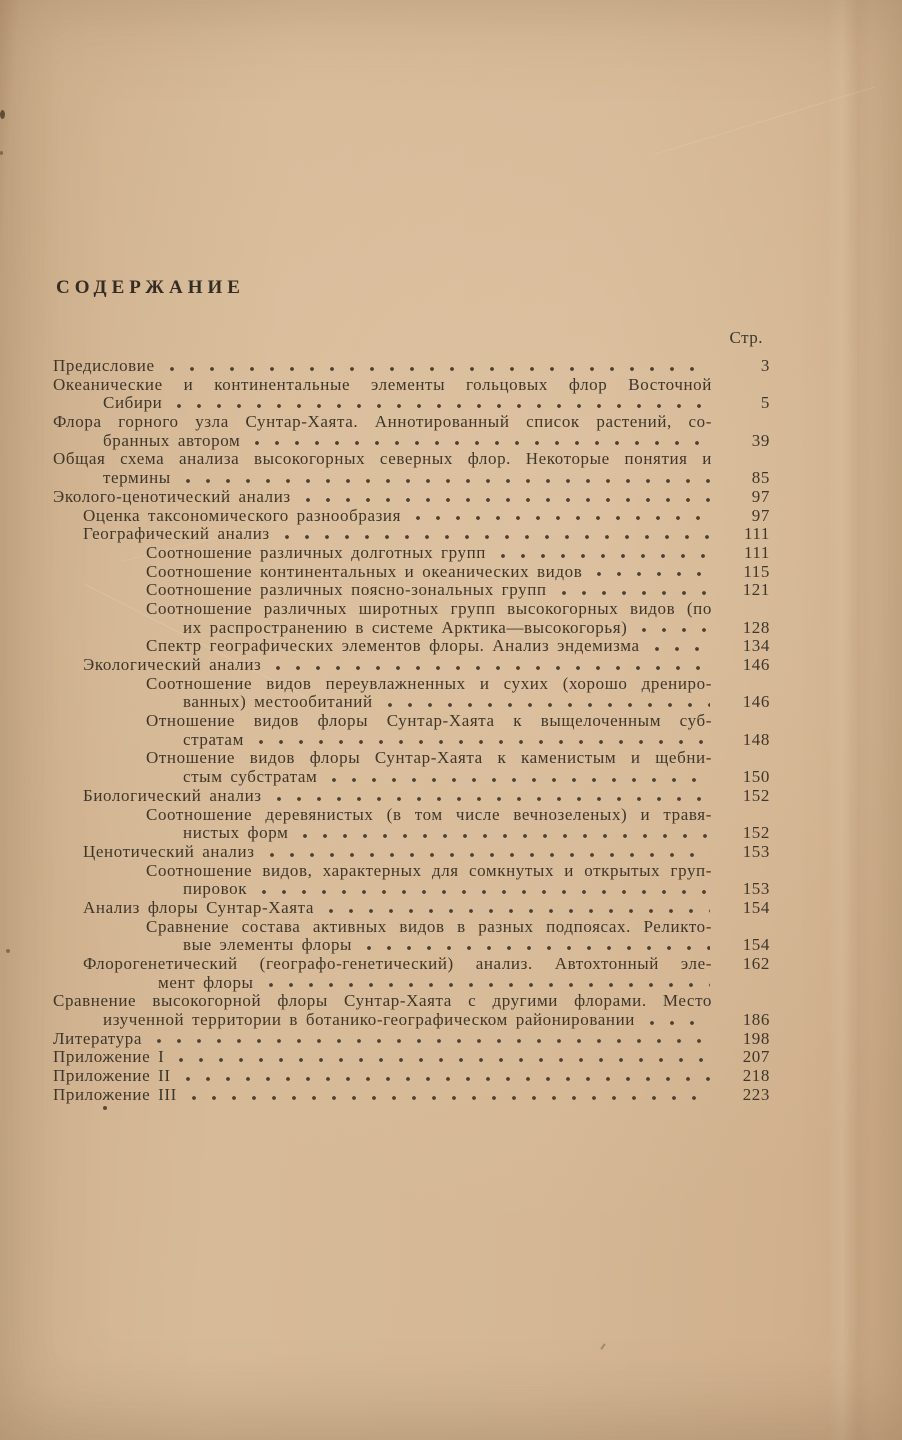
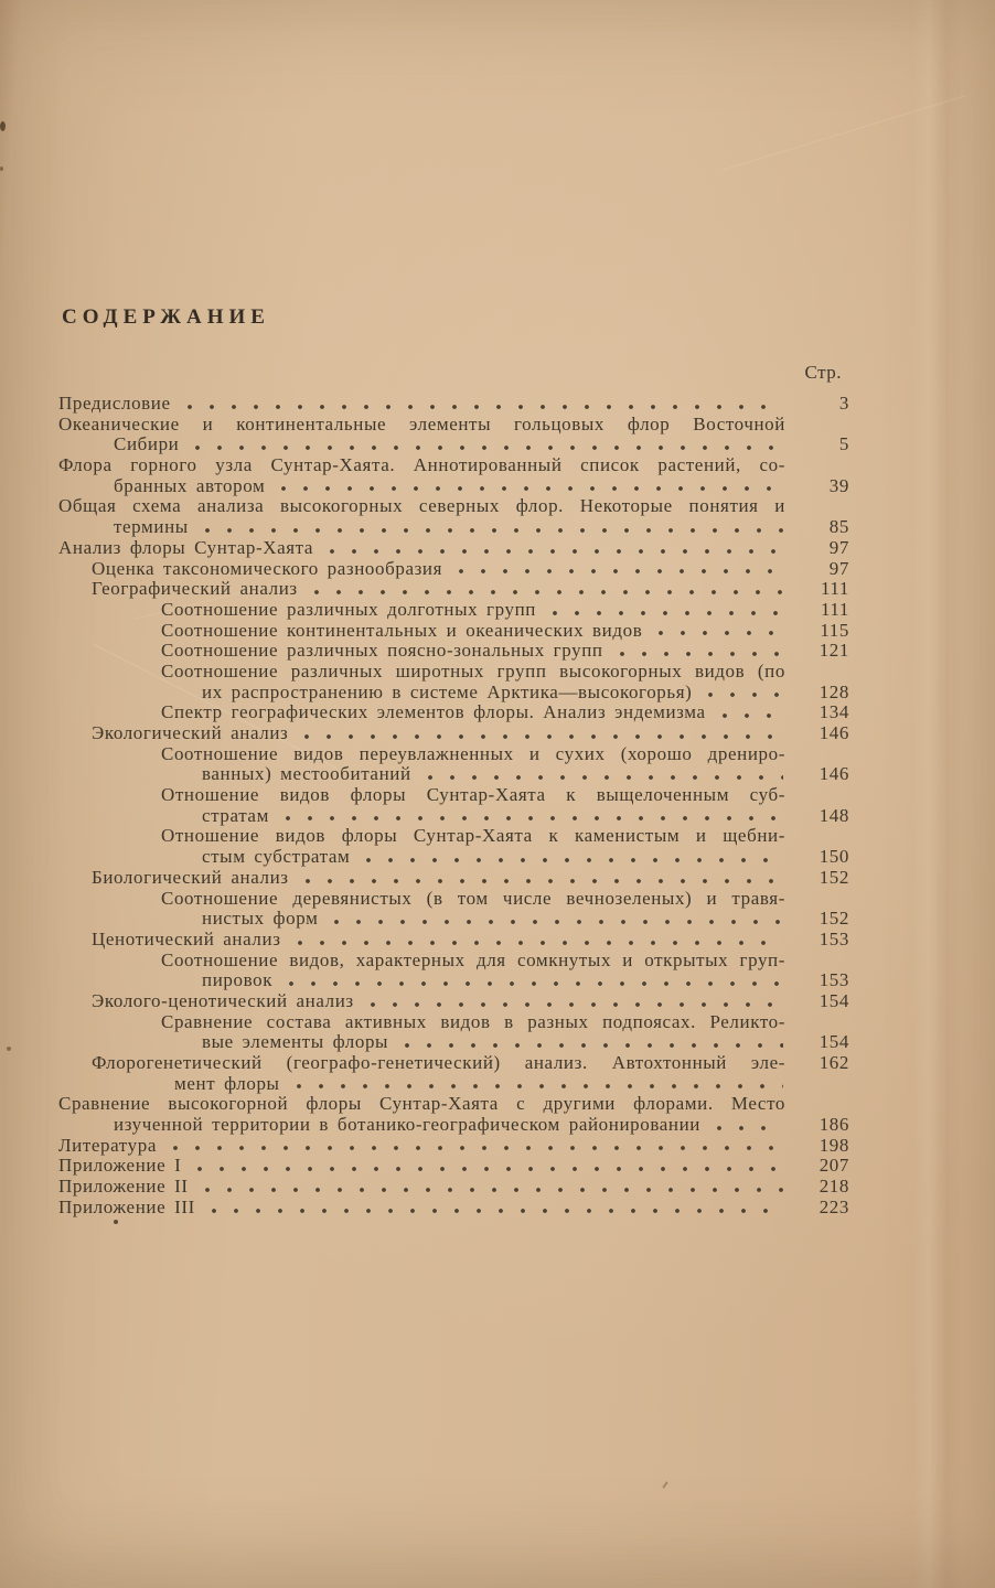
  СОДЕРЖАНИЕ
  Стр.
  Предисловие
  3
  Океанические и континентальные элементы гольцовых флор Восточной
  Сибири
  5
  Флора горного узла Сунтар-Хаята. Аннотированный список растений, со-
  бранных автором
  39
  Общая схема анализа высокогорных северных флор. Некоторые понятия и
  термины
  85
- Эколого-ценотический анализ
+ Анализ флоры Сунтар-Хаята
  97
  Оценка таксономического разнообразия
  97
  Географический анализ
  111
  Соотношение различных долготных групп
  111
  Соотношение континентальных и океанических видов
  115
  Соотношение различных поясно-зональных групп
  121
  Соотношение различных широтных групп высокогорных видов (по
  их распространению в системе Арктика—высокогорья)
  128
  Спектр географических элементов флоры. Анализ эндемизма
  134
  Экологический анализ
  146
  Соотношение видов переувлажненных и сухих (хорошо дрениро-
  ванных) местообитаний
  146
  Отношение видов флоры Сунтар-Хаята к выщелоченным суб-
  стратам
  148
  Отношение видов флоры Сунтар-Хаята к каменистым и щебни-
  стым субстратам
  150
  Биологический анализ
  152
  Соотношение деревянистых (в том числе вечнозеленых) и травя-
  нистых форм
  152
  Ценотический анализ
  153
  Соотношение видов, характерных для сомкнутых и открытых груп-
  пировок
  153
- Анализ флоры Сунтар-Хаята
+ Эколого-ценотический анализ
  154
  Сравнение состава активных видов в разных подпоясах. Реликто-
  вые элементы флоры
  154
  Флорогенетический (географо-генетический) анализ. Автохтонный эле-
  162
  мент флоры
  Сравнение высокогорной флоры Сунтар-Хаята с другими флорами. Место
  изученной территории в ботанико-географическом районировании
  186
  Литература
  198
  Приложение I
  207
  Приложение II
  218
  Приложение III
  223
